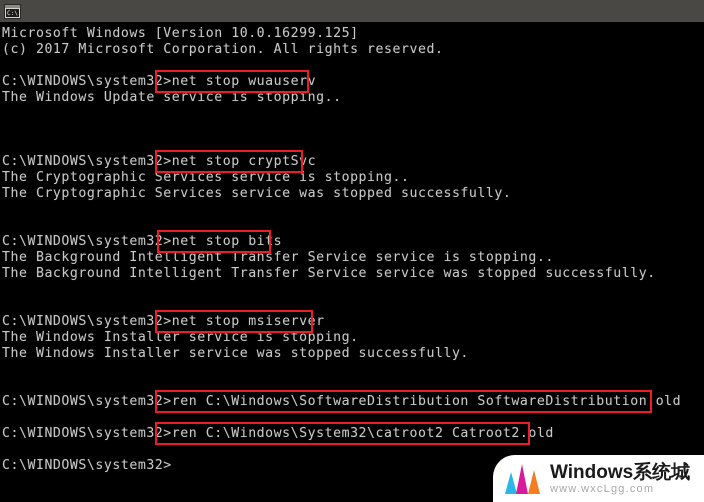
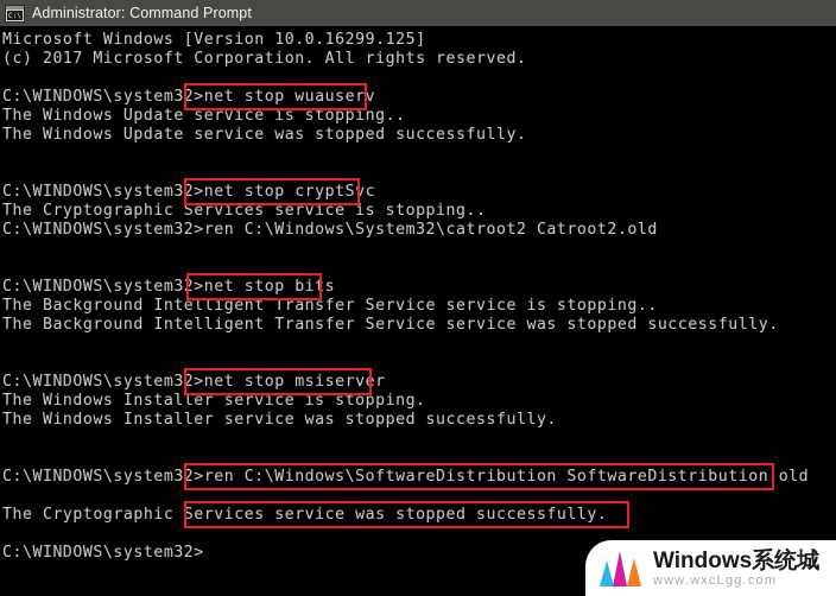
+ Administrator: Command Prompt
  Microsoft Windows [Version 10.0.16299.125]
  (c) 2017 Microsoft Corporation. All rights reserved.
  C:\WINDOWS\system32>net stop wuauserv
  The Windows Update service is stopping..
+ The Windows Update service was stopped successfully.
  C:\WINDOWS\system32>net stop cryptSvc
  The Cryptographic Services service is stopping..
- The Cryptographic Services service was stopped successfully.
+ C:\WINDOWS\system32>ren C:\Windows\System32\catroot2 Catroot2.old
  C:\WINDOWS\system32>net stop bits
  The Background Intelligent Transfer Service service is stopping..
  The Background Intelligent Transfer Service service was stopped successfully.
  C:\WINDOWS\system32>net stop msiserver
  The Windows Installer service is stopping.
  The Windows Installer service was stopped successfully.
  C:\WINDOWS\system32>ren C:\Windows\SoftwareDistribution SoftwareDistribution.old
- C:\WINDOWS\system32>ren C:\Windows\System32\catroot2 Catroot2.old
+ The Cryptographic Services service was stopped successfully.
  C:\WINDOWS\system32>
  Windows系统城
  www.wxcLgg.com
